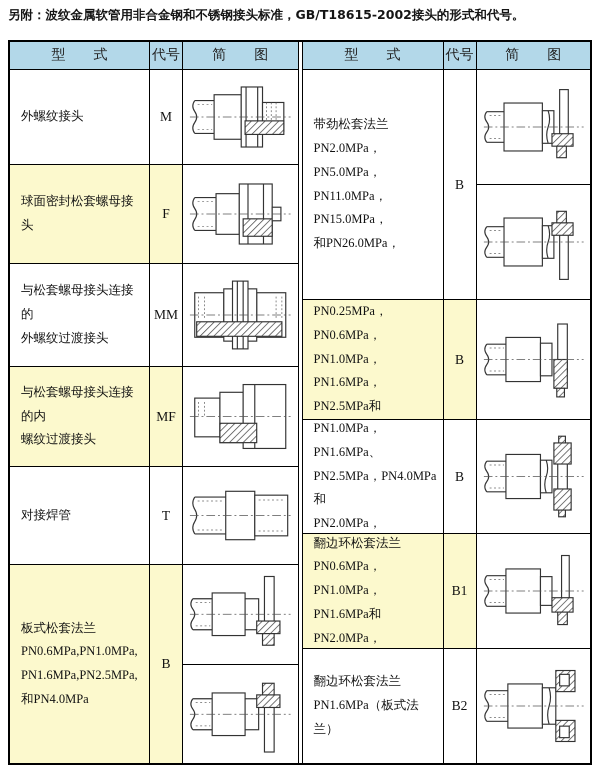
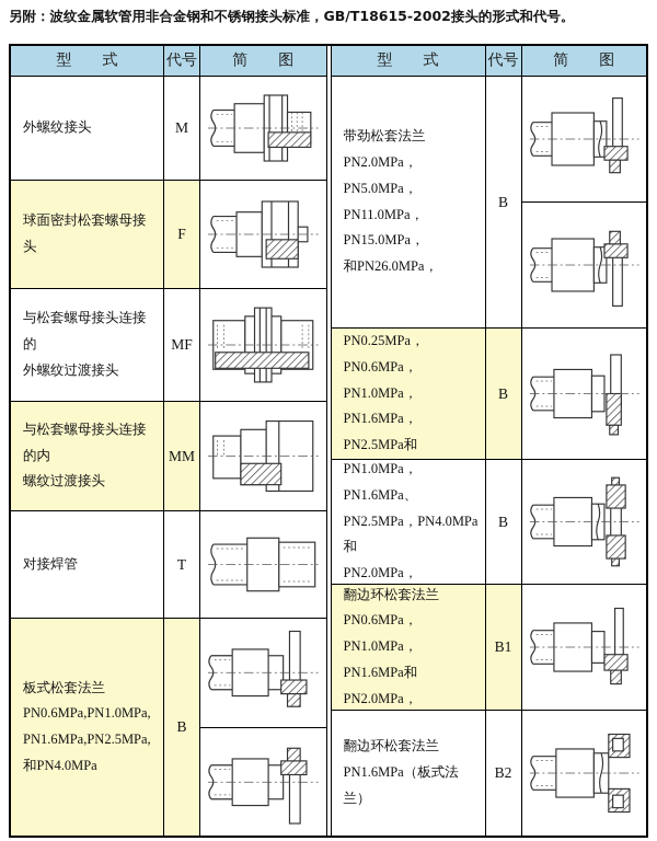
  另附：波纹金属软管用非合金钢和不锈钢接头标准，GB/T18615-2002接头的形式和代号。
  型 式
  代号
  简 图
  外螺纹接头
  M
  球面密封松套螺母接头
  F
  与松套螺母接头连接的
  外螺纹过渡接头
- MM
+ MF
  与松套螺母接头连接的内
  螺纹过渡接头
- MF
+ MM
  对接焊管
  T
  板式松套法兰
  PN0.6MPa,PN1.0MPa,
  PN1.6MPa,PN2.5MPa,
  和PN4.0MPa
  B
  型 式
  代号
  简 图
  带劲松套法兰
  PN2.0MPa，PN5.0MPa，
  PN11.0MPa，PN15.0MPa，
  和PN26.0MPa，
  B
  PN0.25MPa，PN0.6MPa，
  PN1.0MPa，PN1.6MPa，
  B
  PN1.0MPa，PN1.6MPa、
  PN2.5MPa，PN4.0MPa和
  B
  翻边环松套法兰
  PN0.6MPa，PN1.0MPa，
  PN1.6MPa和PN2.0MPa，
  B1
  翻边环松套法兰
  PN1.6MPa（板式法兰）
  B2
